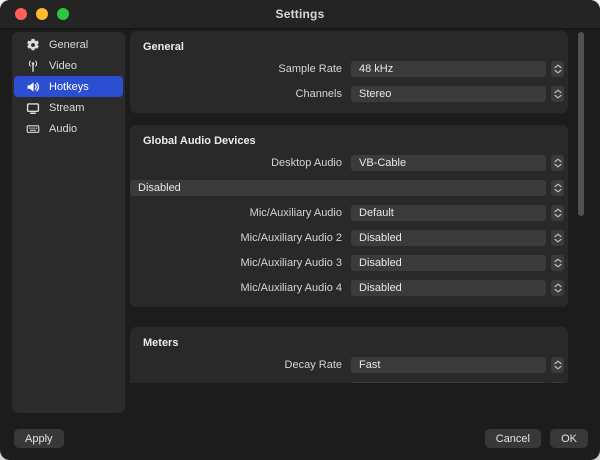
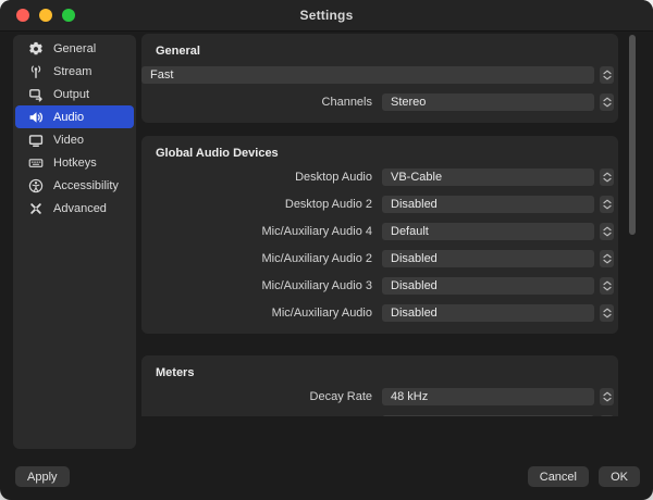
  Settings
  General
- Video
+ Stream
+ Output
- Hotkeys
+ Audio
- Stream
+ Video
- Audio
+ Hotkeys
+ Accessibility
+ Advanced
  General
- Sample Rate
- 48 kHz
+ Fast
  Channels
  Stereo
  Global Audio Devices
  Desktop Audio
  VB-Cable
+ Desktop Audio 2
  Disabled
- Mic/Auxiliary Audio
+ Mic/Auxiliary Audio 4
  Default
  Mic/Auxiliary Audio 2
  Disabled
  Mic/Auxiliary Audio 3
  Disabled
- Mic/Auxiliary Audio 4
+ Mic/Auxiliary Audio
  Disabled
  Meters
  Decay Rate
- Fast
+ 48 kHz
  Apply
  Cancel
  OK
